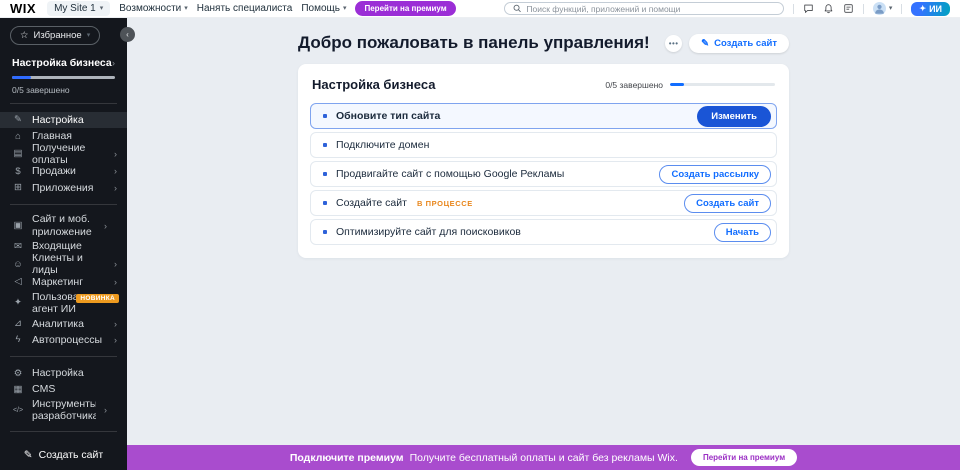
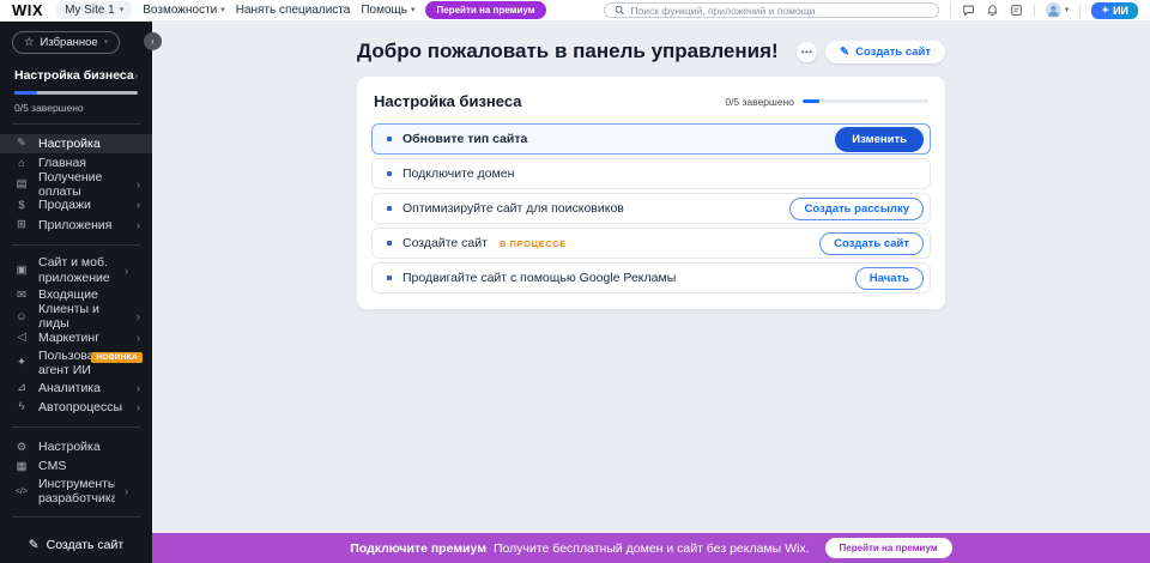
  WIX
  My Site 1
  Возможности
  Нанять специалиста
  Помощь
  Перейти на премиум
  Поиск функций, приложений и помощи
  ✦
  ИИ
  ‹
  ☆
  Избранное
  Настройка бизнеса
  ›
  0/5 завершено
  ✎
  Настройка
  ⌂
  Главная
  ▤
  Получение оплаты
  ›
  $
  Продажи
  ›
  ⊞
  Приложения
  ›
  ▣
  Сайт и моб. приложение
  ›
  ✉
  Входящие
  ☺
  Клиенты и лиды
  ›
  ◁
  Маркетинг
  ›
  ✦
  ⊿
  Аналитика
  ›
  ϟ
  Автопроцессы
  ›
  ⚙
  Настройка
  ▦
  CMS
  Инструменты разработчика
  ›
  ✎
  Создать сайт
  Добро пожаловать в панель управления!
  •••
  ✎
  Создать сайт
  Настройка бизнеса
  0/5 завершено
  Обновите тип сайта
  Изменить
  Подключите домен
- Продвигайте сайт с помощью Google Рекламы
+ Оптимизируйте сайт для поисковиков
  Создать рассылку
  Создайте сайт
  В ПРОЦЕССЕ
  Создать сайт
- Оптимизируйте сайт для поисковиков
+ Продвигайте сайт с помощью Google Рекламы
  Начать
  Подключите премиум
- Получите бесплатный оплаты и сайт без рекламы Wix.
+ Получите бесплатный домен и сайт без рекламы Wix.
  Перейти на премиум
